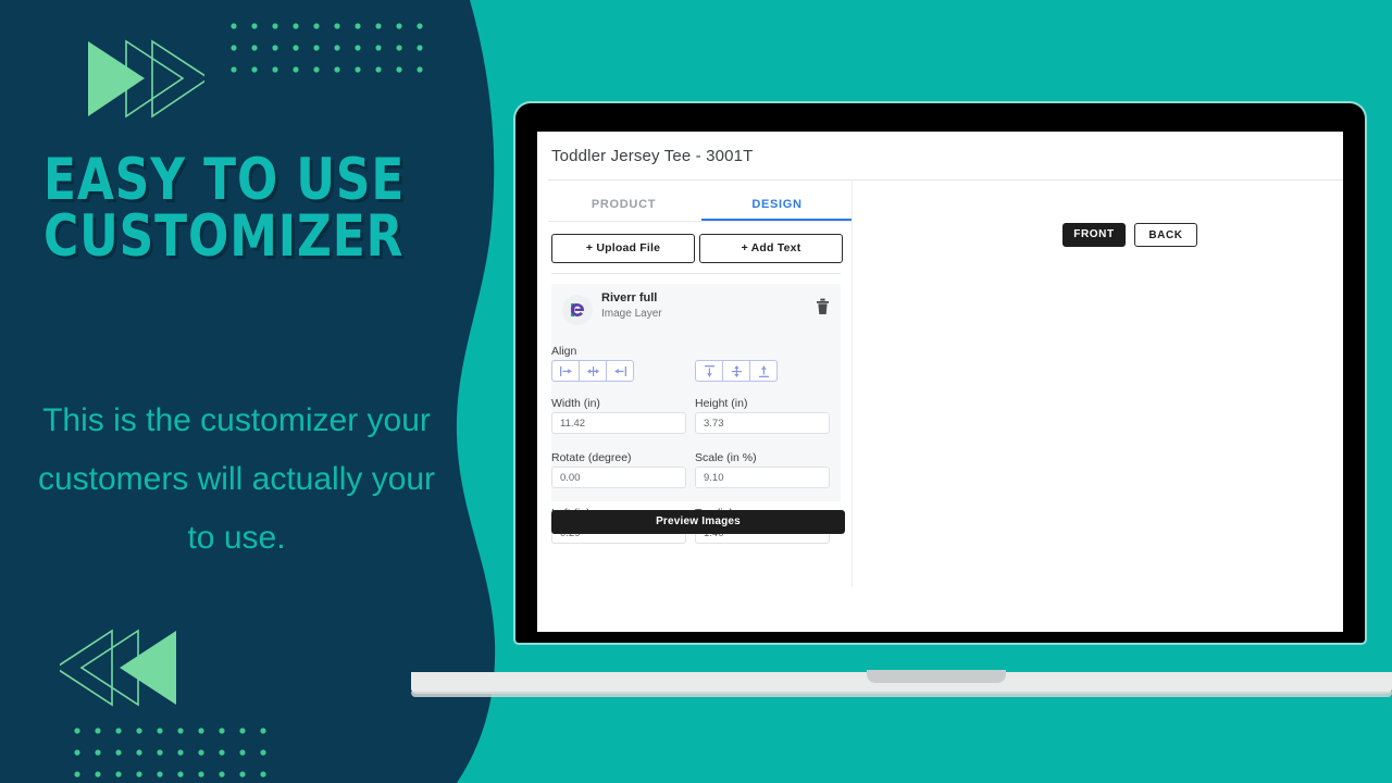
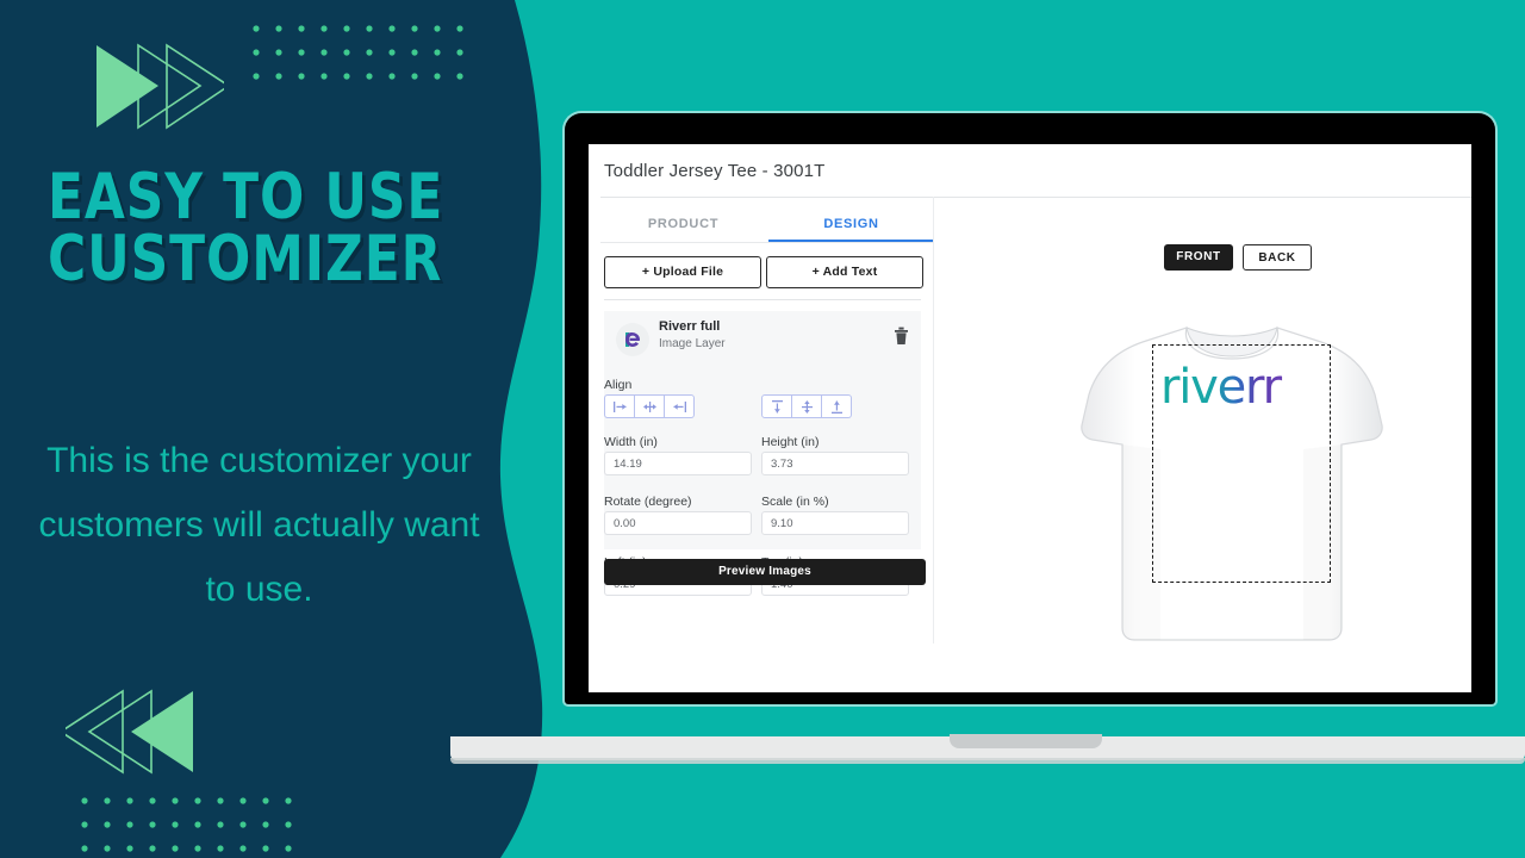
  EASY TO USE
  CUSTOMIZER
- This is the customizer your customers will actually your to use.
+ This is the customizer your customers will actually want to use.
  Toddler Jersey Tee - 3001T
  PRODUCT
  DESIGN
  + Upload File
  + Add Text
  Riverr full
  Image Layer
  Align
  Width (in)
- 11.42
+ 14.19
  Height (in)
  3.73
  Rotate (degree)
  0.00
  Scale (in %)
  9.10
  Preview Images
  FRONT
  BACK
+ riverr
